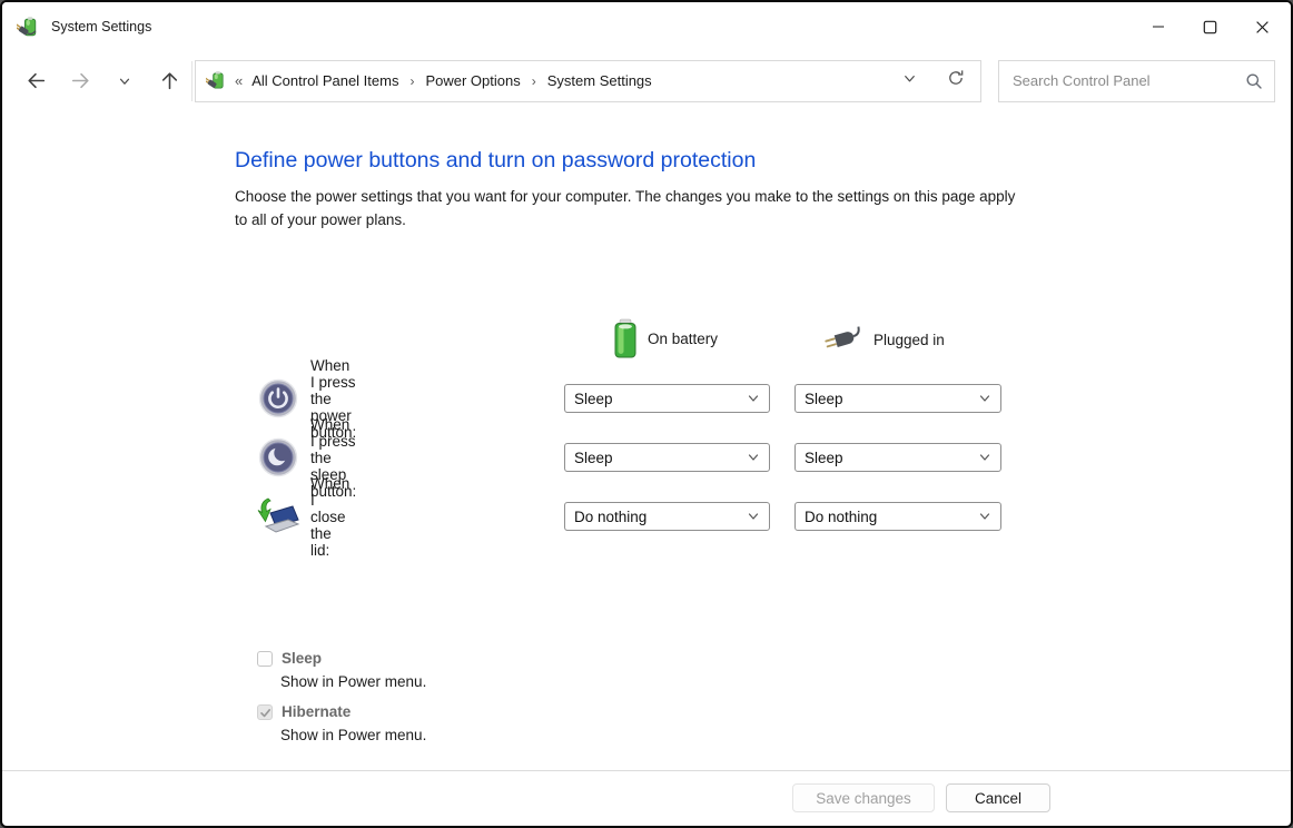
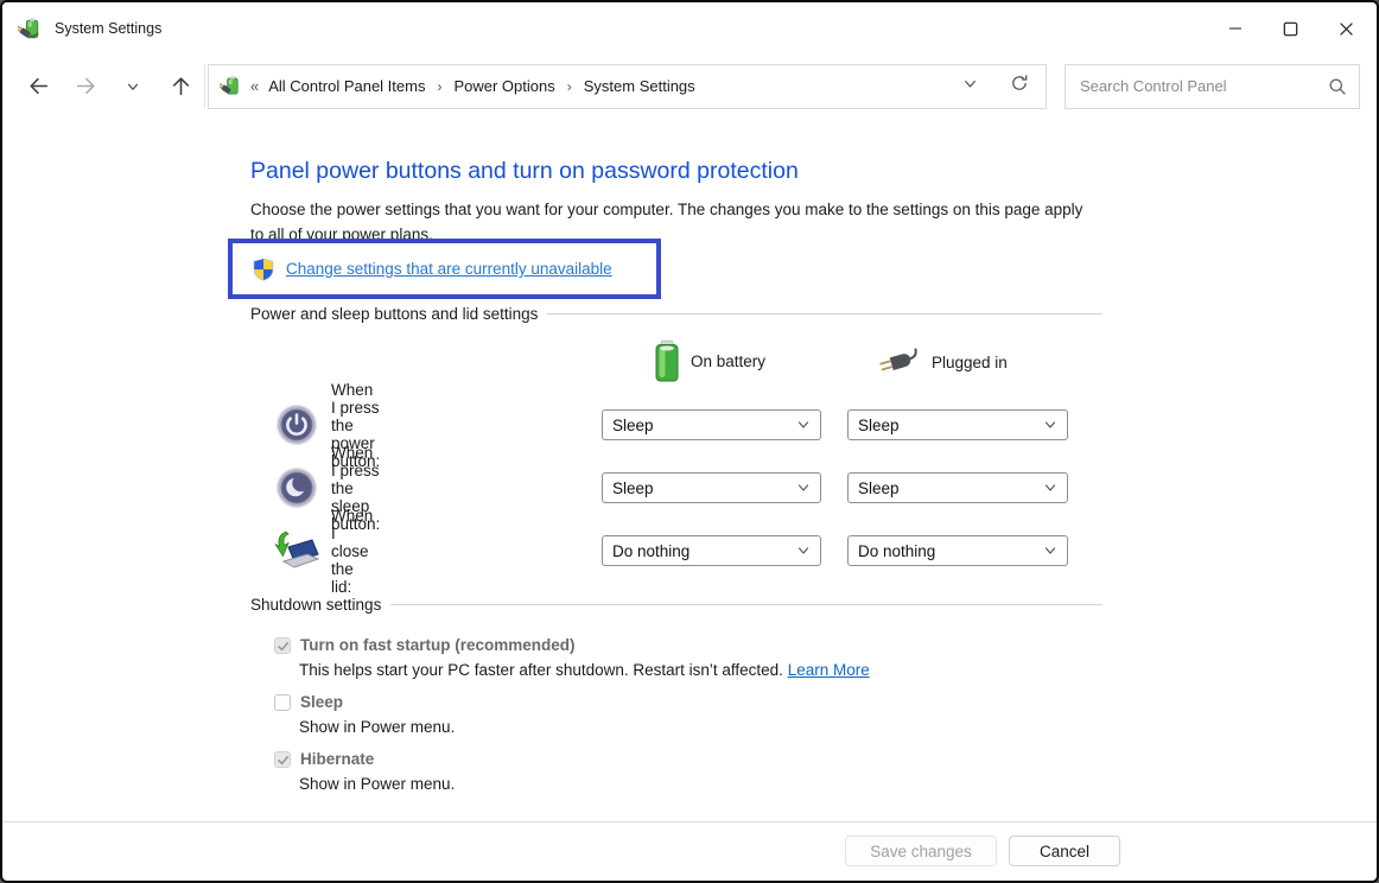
  System Settings
  «
  All Control Panel Items
  ›
  Power Options
  ›
  System Settings
  Search Control Panel
- Define power buttons and turn on password protection
+ Panel power buttons and turn on password protection
  Choose the power settings that you want for your computer. The changes you make to the settings on this page apply to all of your power plans.
+ Change settings that are currently unavailable
+ Power and sleep buttons and lid settings
  On battery
  Plugged in
  When I press the power
  Sleep
  Sleep
  When I press the sleep :
  Sleep
  Sleep
  When I close the lid:
  Do nothing
  Do nothing
+ Shutdown settings
+ Turn on fast startup (recommended)
+ This helps start your PC faster after shutdown. Restart isn’t affected. Learn More
  Sleep
  Show in Power menu.
  Hibernate
  Show in Power menu.
  Save changes
  Cancel
